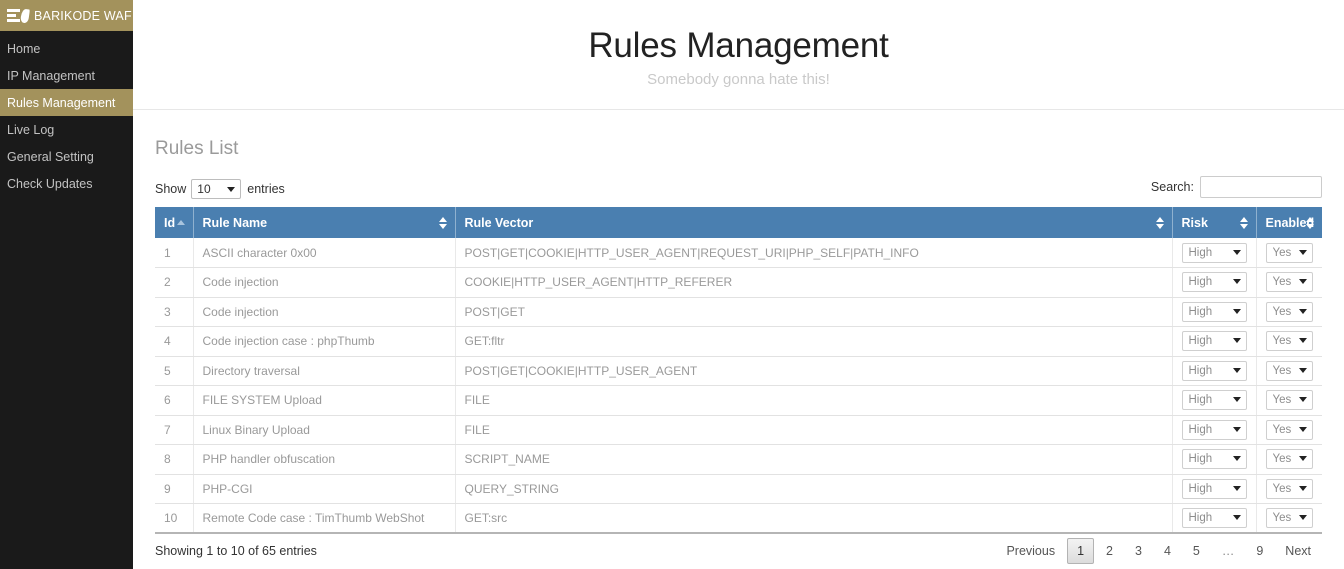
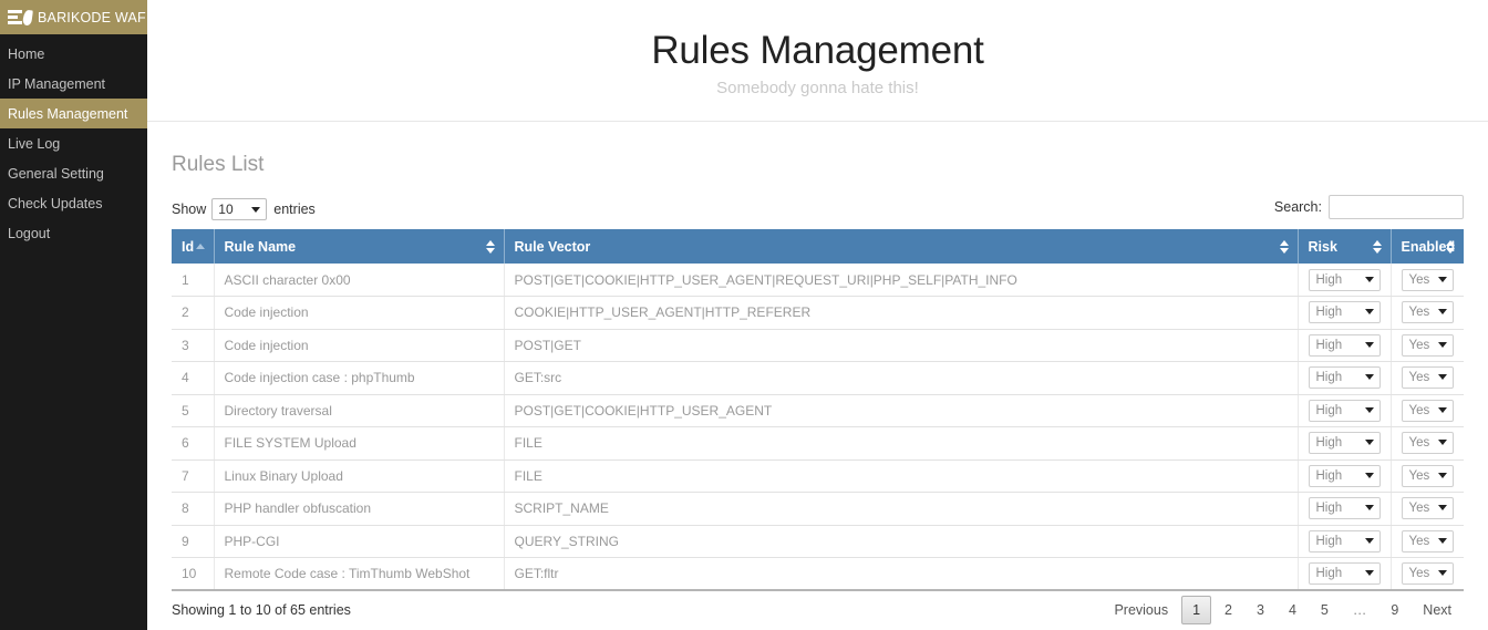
  BARIKODE WAF
  Home
  IP Management
  Rules Management
  Live Log
  General Setting
  Check Updates
+ Logout
  Rules Management
  Somebody gonna hate this!
  Rules List
  Show
  10
  entries
  Search:
  Id	Rule Name	Rule Vector	Risk	Enabled
  1	ASCII character 0x00	POST|GET|COOKIE|HTTP_USER_AGENT|REQUEST_URI|PHP_SELF|PATH_INFO	High	Yes
  2	Code injection	COOKIE|HTTP_USER_AGENT|HTTP_REFERER	High	Yes
  3	Code injection	POST|GET	High	Yes
- 4	Code injection case : phpThumb	GET:fltr	High	Yes
+ 4	Code injection case : phpThumb	GET:src	High	Yes
  5	Directory traversal	POST|GET|COOKIE|HTTP_USER_AGENT	High	Yes
  6	FILE SYSTEM Upload	FILE	High	Yes
  7	Linux Binary Upload	FILE	High	Yes
  8	PHP handler obfuscation	SCRIPT_NAME	High	Yes
  9	PHP-CGI	QUERY_STRING	High	Yes
- 10	Remote Code case : TimThumb WebShot	GET:src	High	Yes
+ 10	Remote Code case : TimThumb WebShot	GET:fltr	High	Yes
  Showing 1 to 10 of 65 entries
  Previous
  1
  2
  3
  4
  5
  …
  9
  Next
